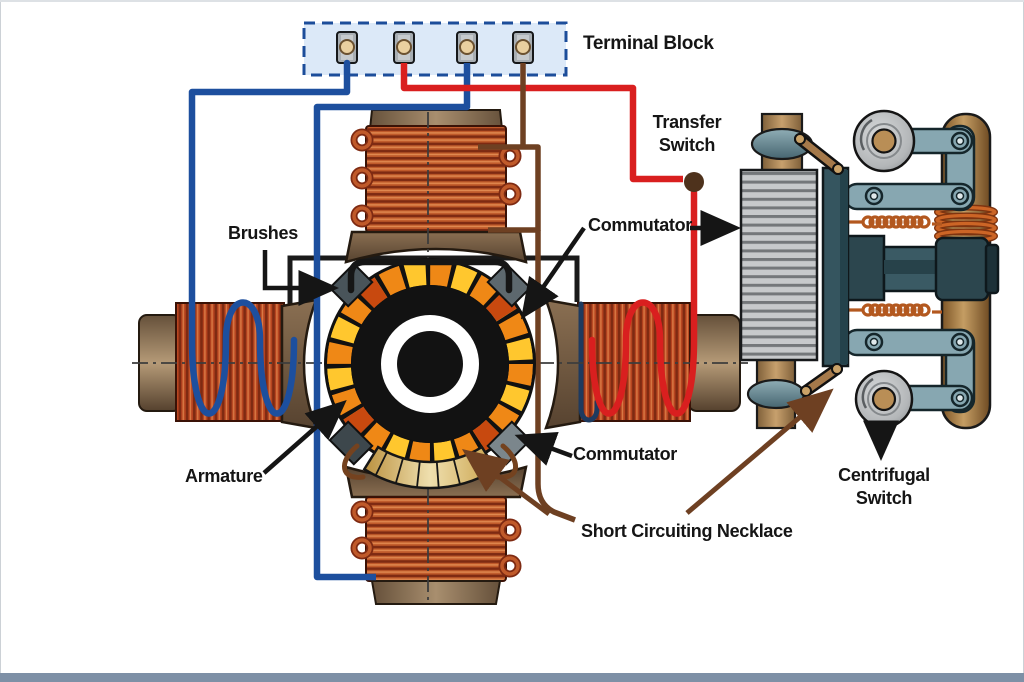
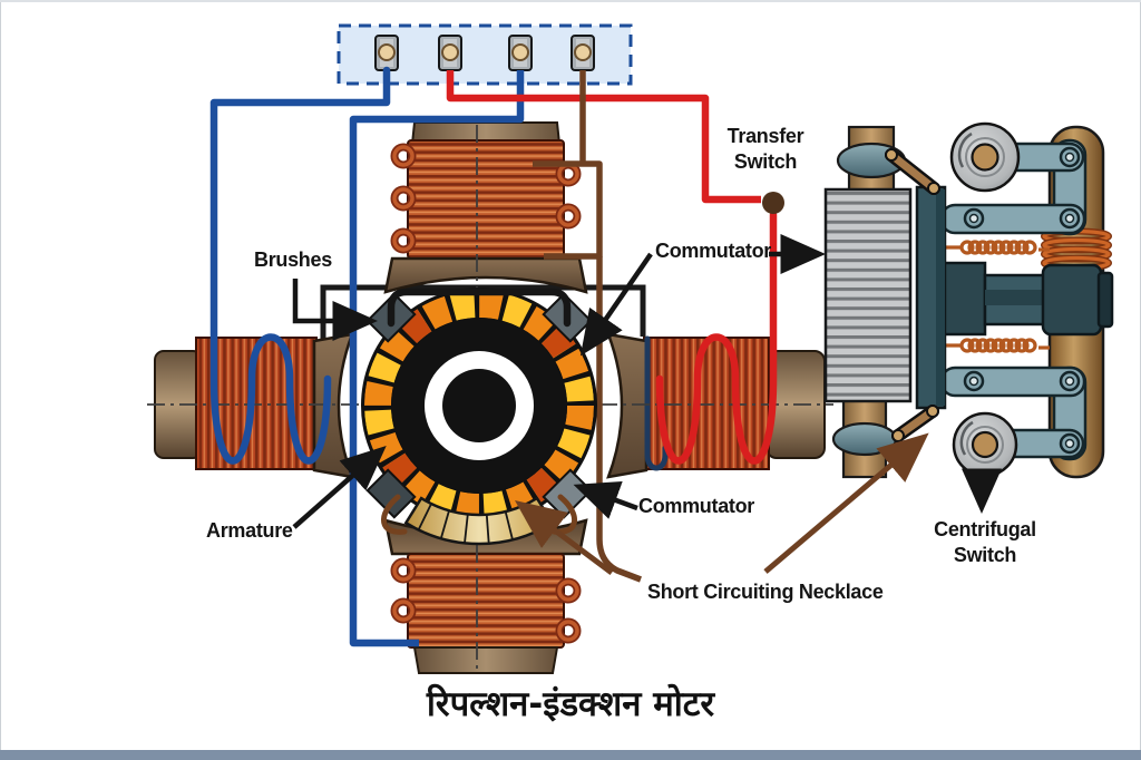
- Terminal Block
  Transfer
  Switch
  Brushes
  Commutator
  Commutator
  Armature
  Short Circuiting Necklace
  Centrifugal
  Switch
+ रिपल्शन-इंडक्शन मोटर
